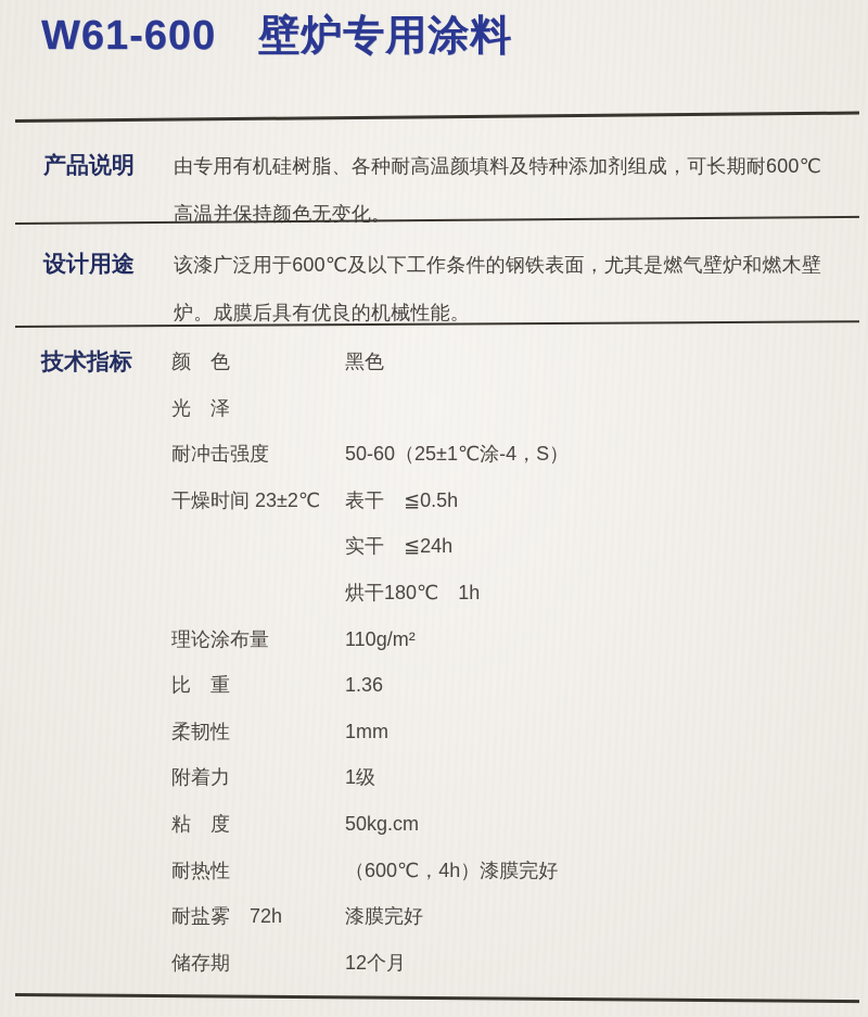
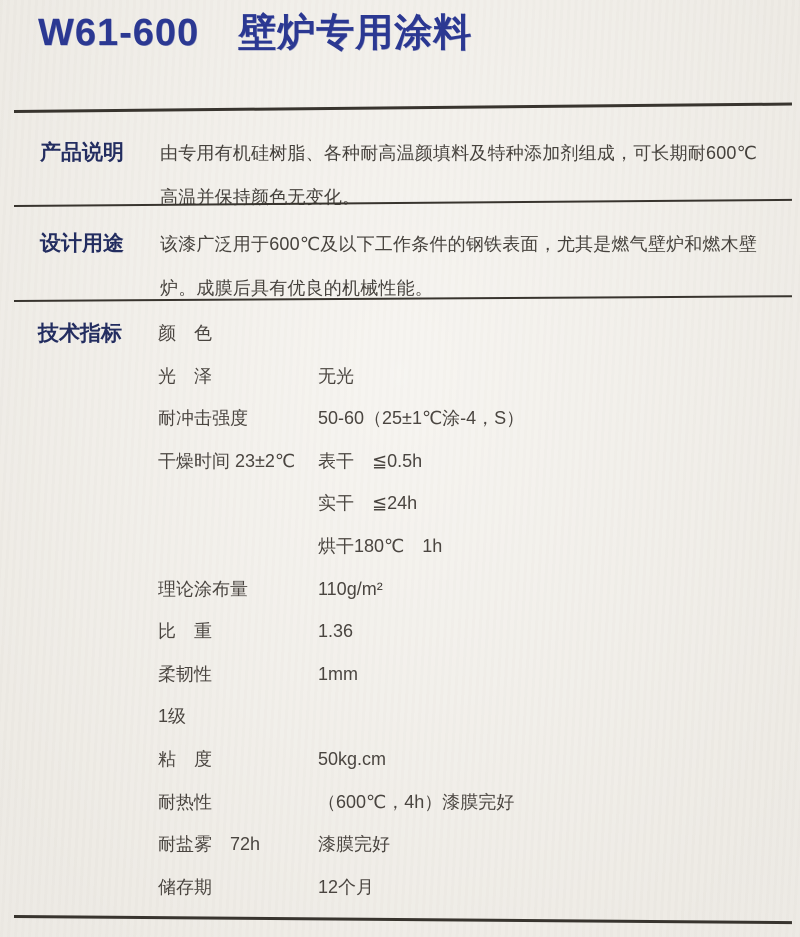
  W61-600 壁炉专用涂料
  产品说明
  由专用有机硅树脂、各种耐高温颜填料及特种添加剂组成，可长期耐600℃高温并保持颜色无变化。
  设计用途
  该漆广泛用于600℃及以下工作条件的钢铁表面，尤其是燃气壁炉和燃木壁炉。成膜后具有优良的机械性能。
  技术指标
  颜 色
- 黑色
  光 泽
+ 无光
  耐冲击强度
  50-60（25±1℃涂-4，S）
  干燥时间 23±2℃
  表干 ≦0.5h
  实干 ≦24h
  烘干180℃ 1h
  理论涂布量
  110g/m²
  比 重
  1.36
  柔韧性
  1mm
- 附着力
  1级
  粘 度
  50kg.cm
  耐热性
  （600℃，4h）漆膜完好
  耐盐雾 72h
  漆膜完好
  储存期
  12个月
